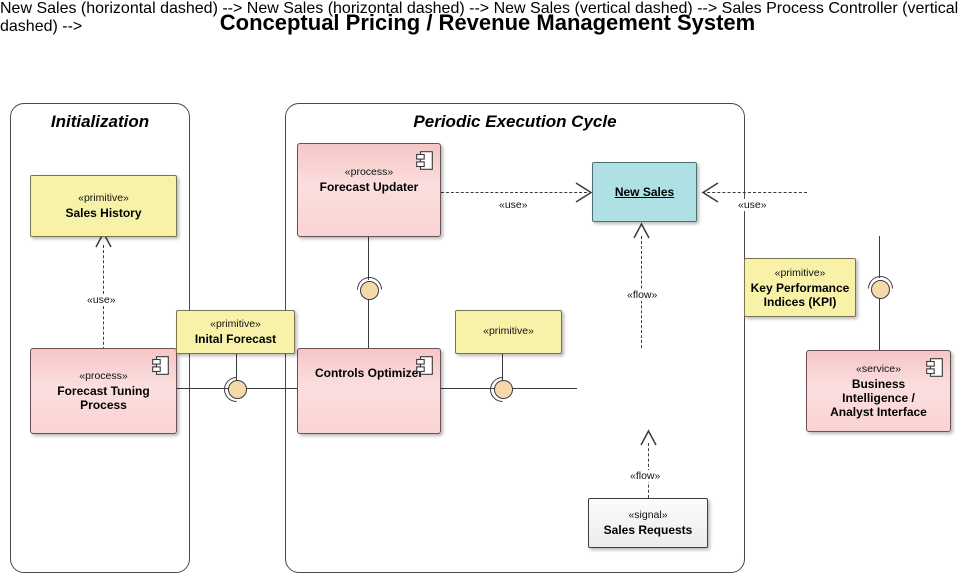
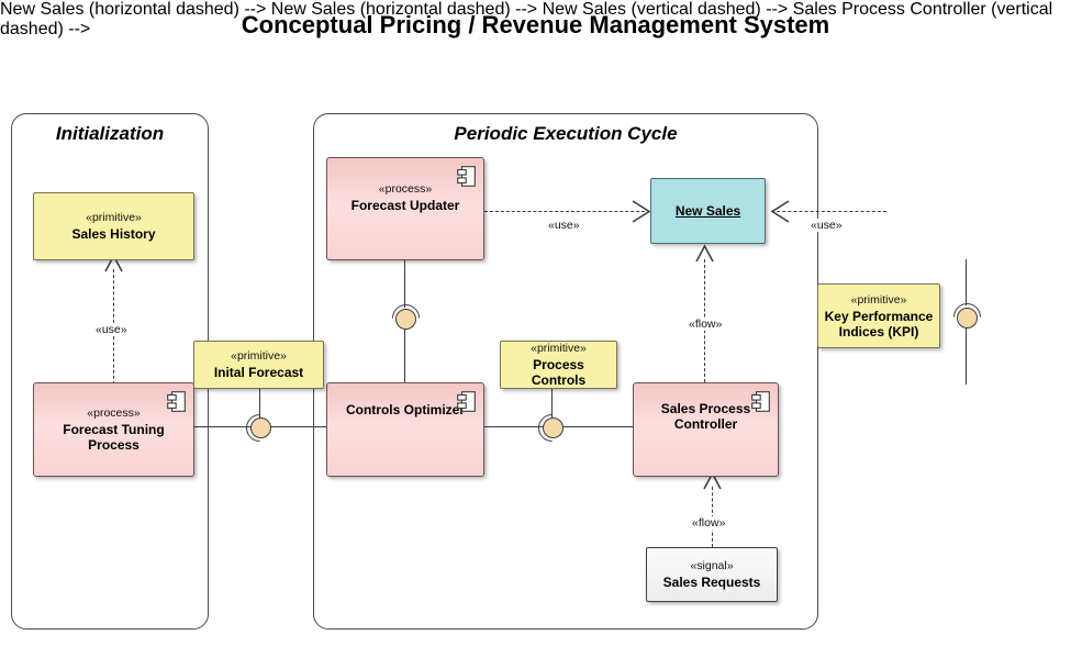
  Conceptual Pricing / Revenue Management System
  Initialization
  Periodic Execution Cycle
  «use»
  New Sales (horizontal dashed) -->
  «use»
  New Sales (horizontal dashed) -->
  «use»
  New Sales (vertical dashed) -->
  «flow»
  Sales Process Controller (vertical dashed) -->
  «flow»
  «primitive»
  Sales History
  «process»
  Forecast Tuning Process
  «primitive»
  Inital Forecast
  «process»
  Forecast Updater
  Controls Optimize
  «primitive»
+ Process Controls
+ Sales Process Controller
  New Sales
  «signal»
  Sales Requests
  «primitive»
  Key Performance Indices (KPI)
- «service»
- Business Intelligence / Analyst Interface
